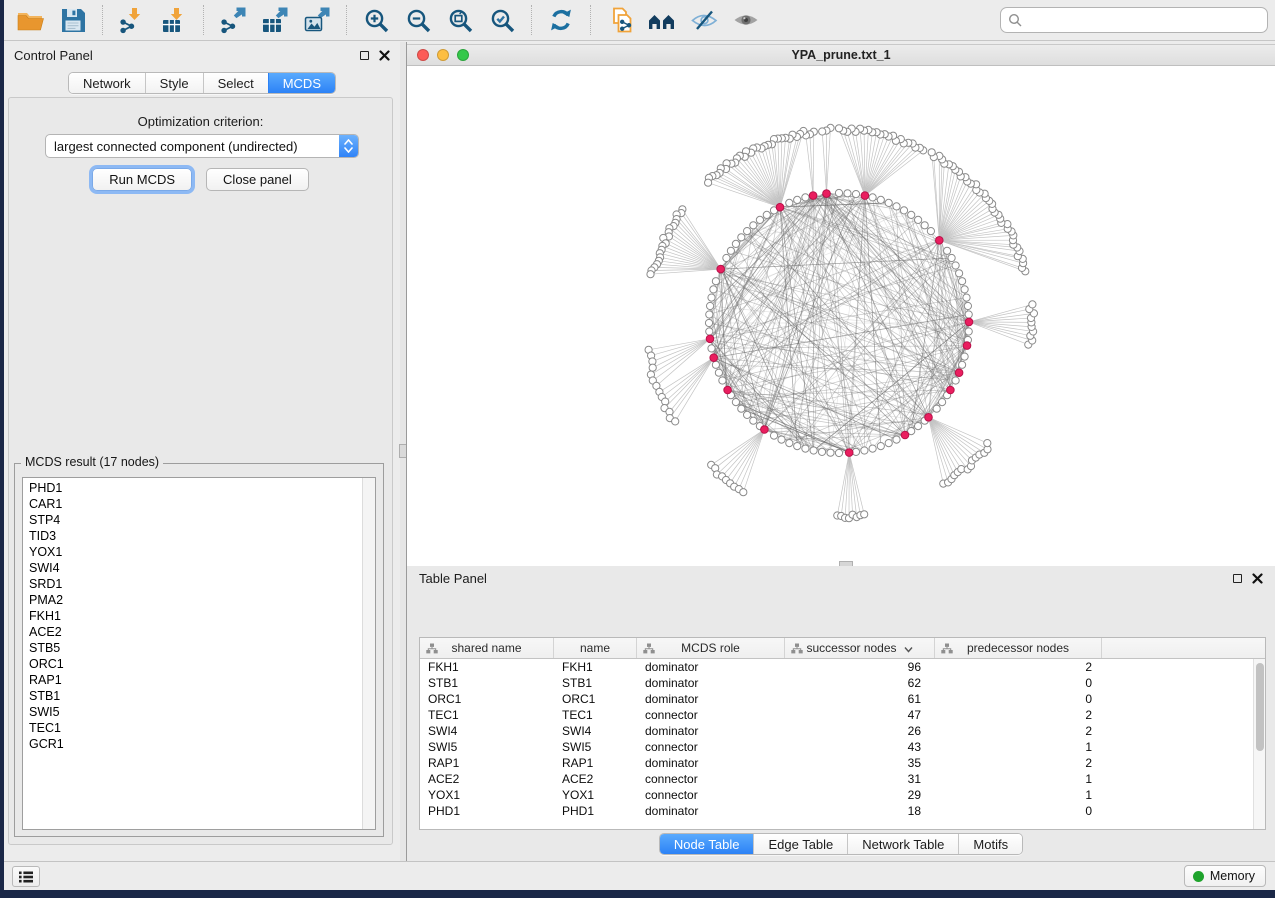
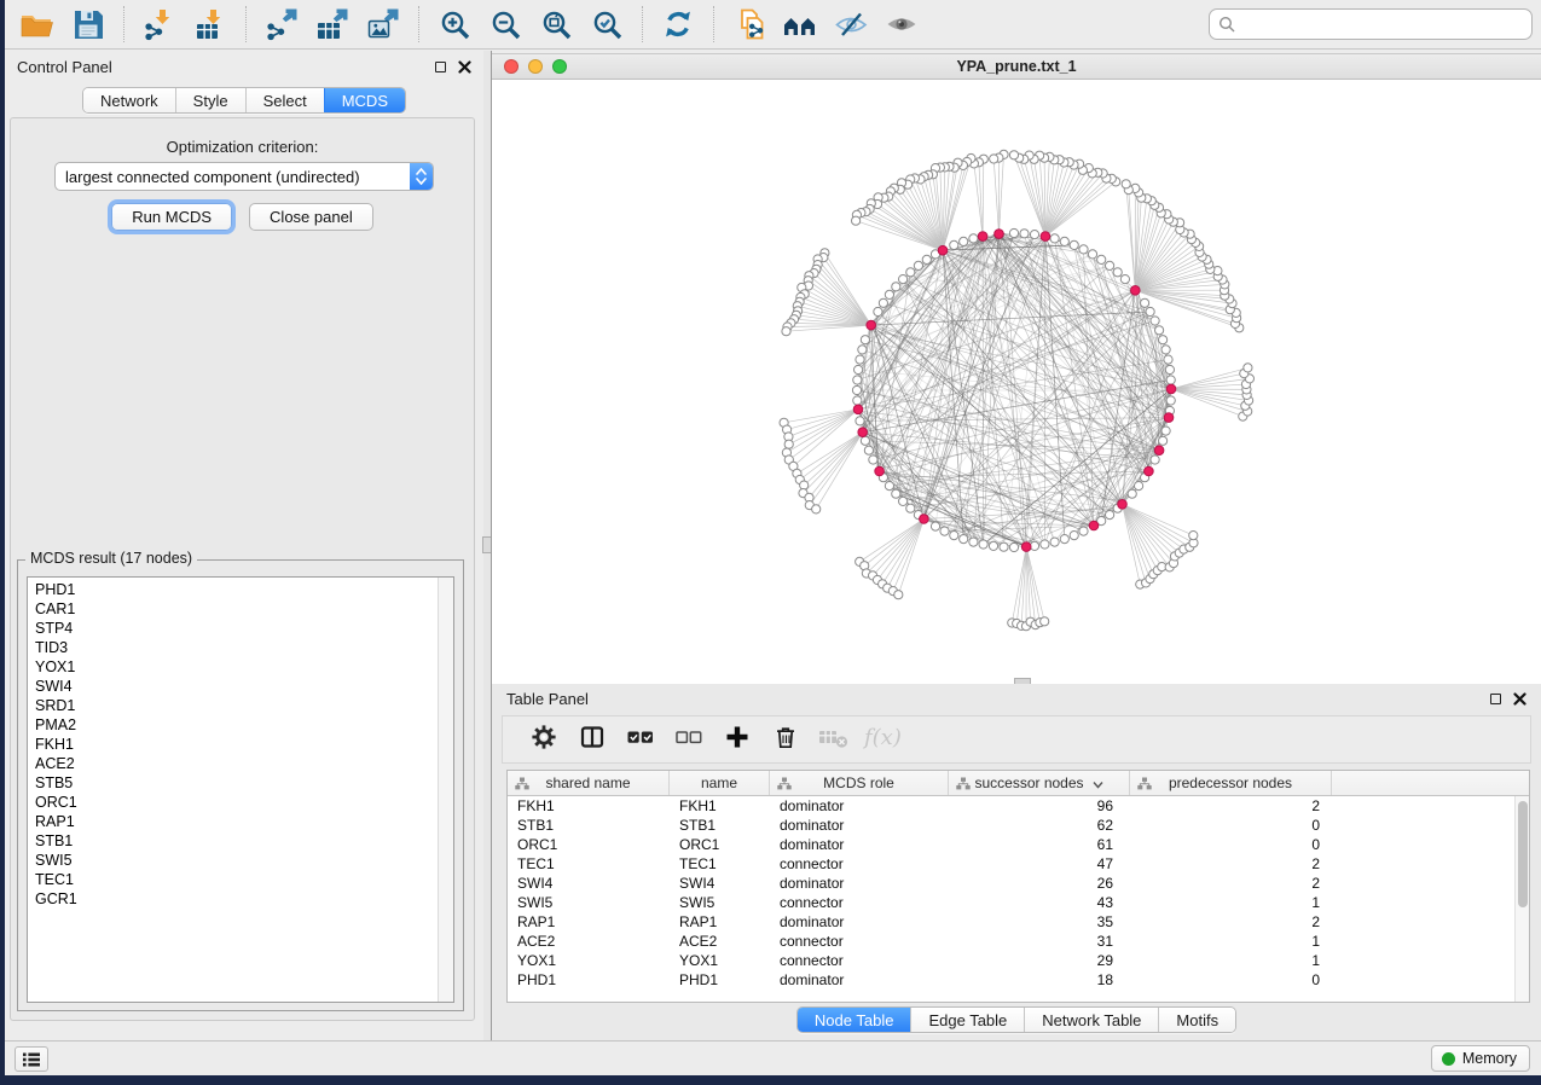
  Control Panel
  Network
  Style
  Select
  MCDS
  Optimization criterion:
  largest connected component (undirected)
  Run MCDS
  Close panel
  MCDS result (17 nodes)
  PHD1
  CAR1
  STP4
  TID3
  YOX1
  SWI4
  SRD1
  PMA2
  FKH1
  ACE2
  STB5
  ORC1
  RAP1
  STB1
  SWI5
  TEC1
  GCR1
  YPA_prune.txt_1
  Table Panel
+ f(x)
  shared name
  name
  MCDS role
  successor nodes
  predecessor nodes
  FKH1
  FKH1
  dominator
  96
  2
  STB1
  STB1
  dominator
  62
  0
  ORC1
  ORC1
  dominator
  61
  0
  TEC1
  TEC1
  connector
  47
  2
  SWI4
  SWI4
  dominator
  26
  2
  SWI5
  SWI5
  connector
  43
  1
  RAP1
  RAP1
  dominator
  35
  2
  ACE2
  ACE2
  connector
  31
  1
  YOX1
  YOX1
  connector
  29
  1
  PHD1
  PHD1
  dominator
  18
  0
  Node Table
  Edge Table
  Network Table
  Motifs
  Memory
